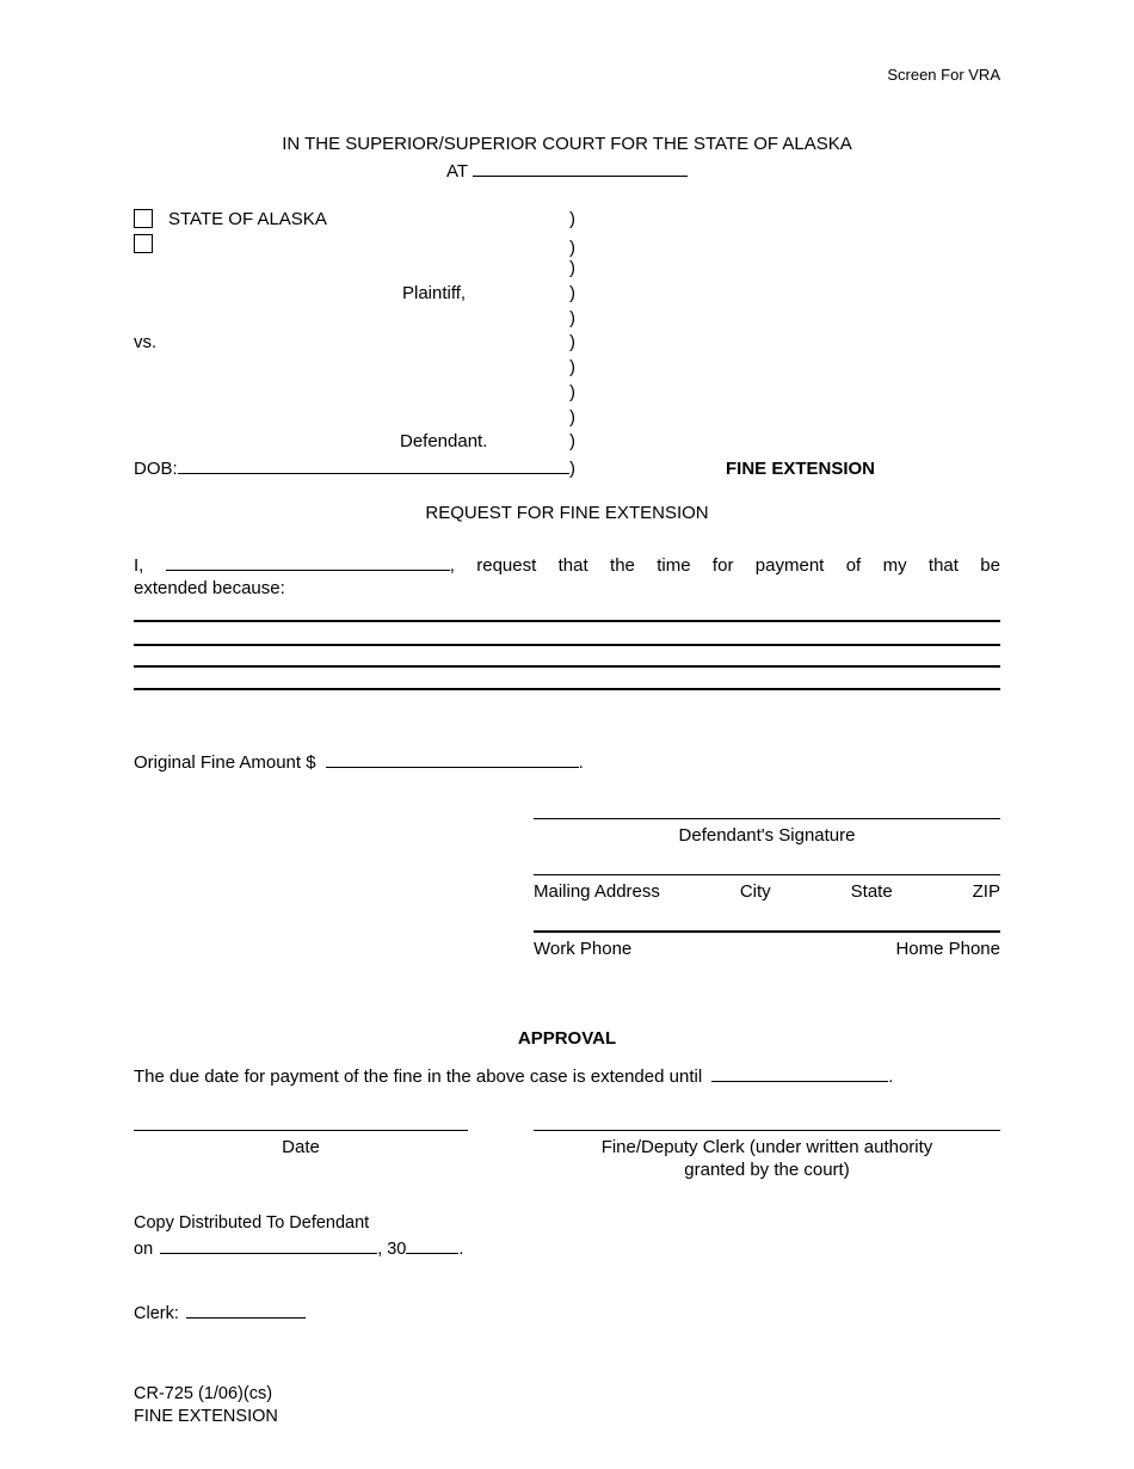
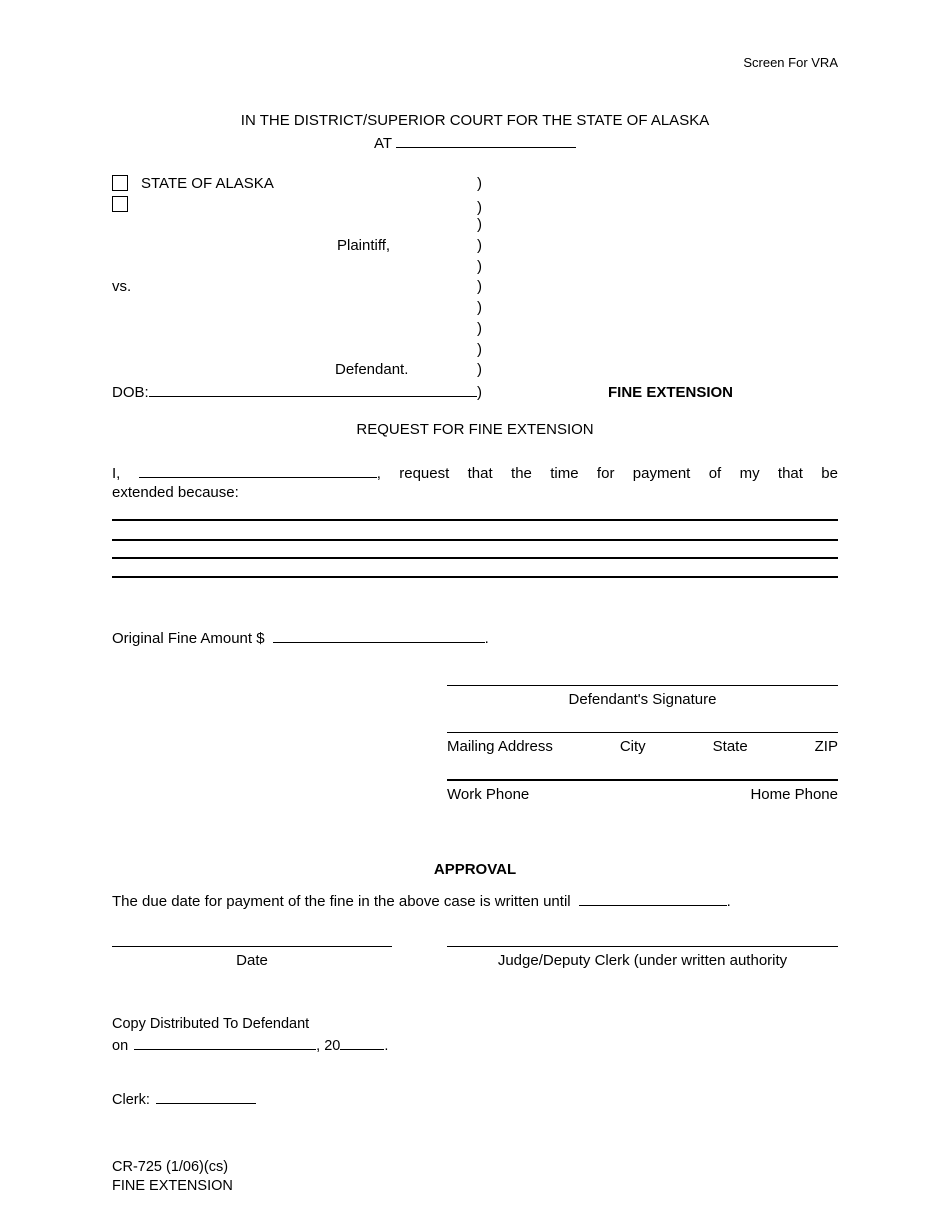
  Screen For VRA
- IN THE SUPERIOR/SUPERIOR COURT FOR THE STATE OF ALASKA
+ IN THE DISTRICT/SUPERIOR COURT FOR THE STATE OF ALASKA
  AT
  STATE OF ALASKA
  )
  )
  )
  Plaintiff,
  )
  )
  vs.
  )
  )
  )
  )
  Defendant.
  )
  DOB:
  )
  FINE EXTENSION
  REQUEST FOR FINE EXTENSION
  I, , request that the time for payment of my that be
  extended because:
  Original Fine Amount $
  .
  Defendant's Signature
  Mailing Address
  City
  State
  ZIP
  Work Phone
  Home Phone
  APPROVAL
- The due date for payment of the fine in the above case is extended until
+ The due date for payment of the fine in the above case is written until
  .
  Date
- Fine/Deputy Clerk (under written authority
+ Judge/Deputy Clerk (under written authority
- granted by the court)
  Copy Distributed To Defendant
  on
- , 30
+ , 20
  .
  Clerk:
  CR-725 (1/06)(cs)
  FINE EXTENSION
